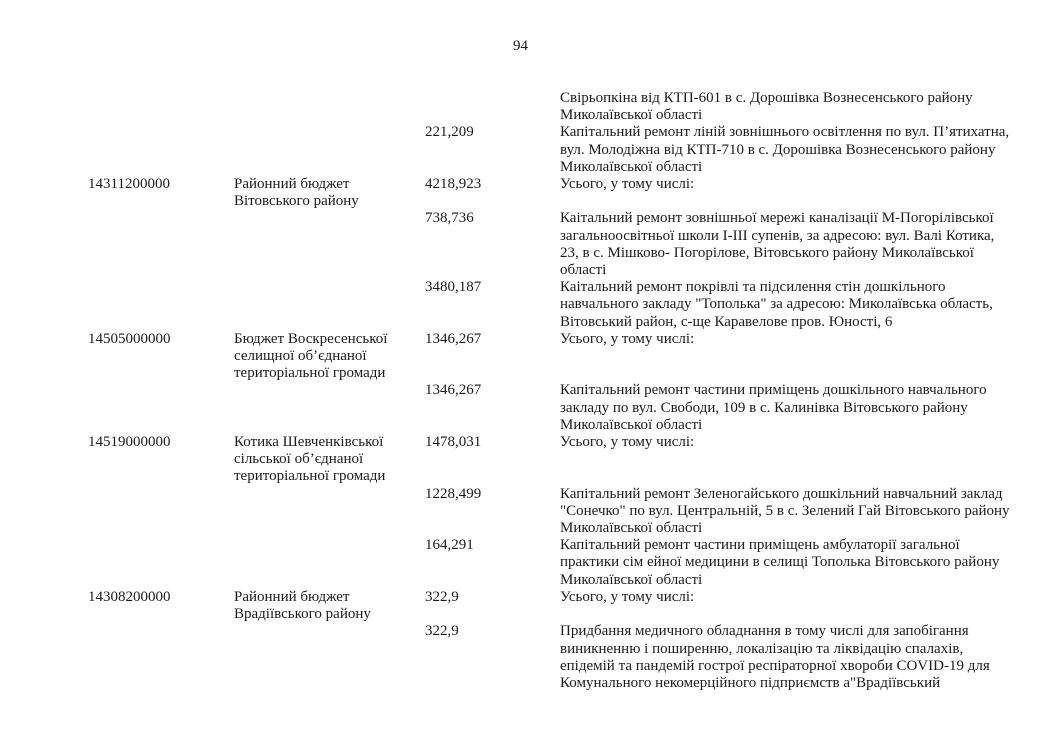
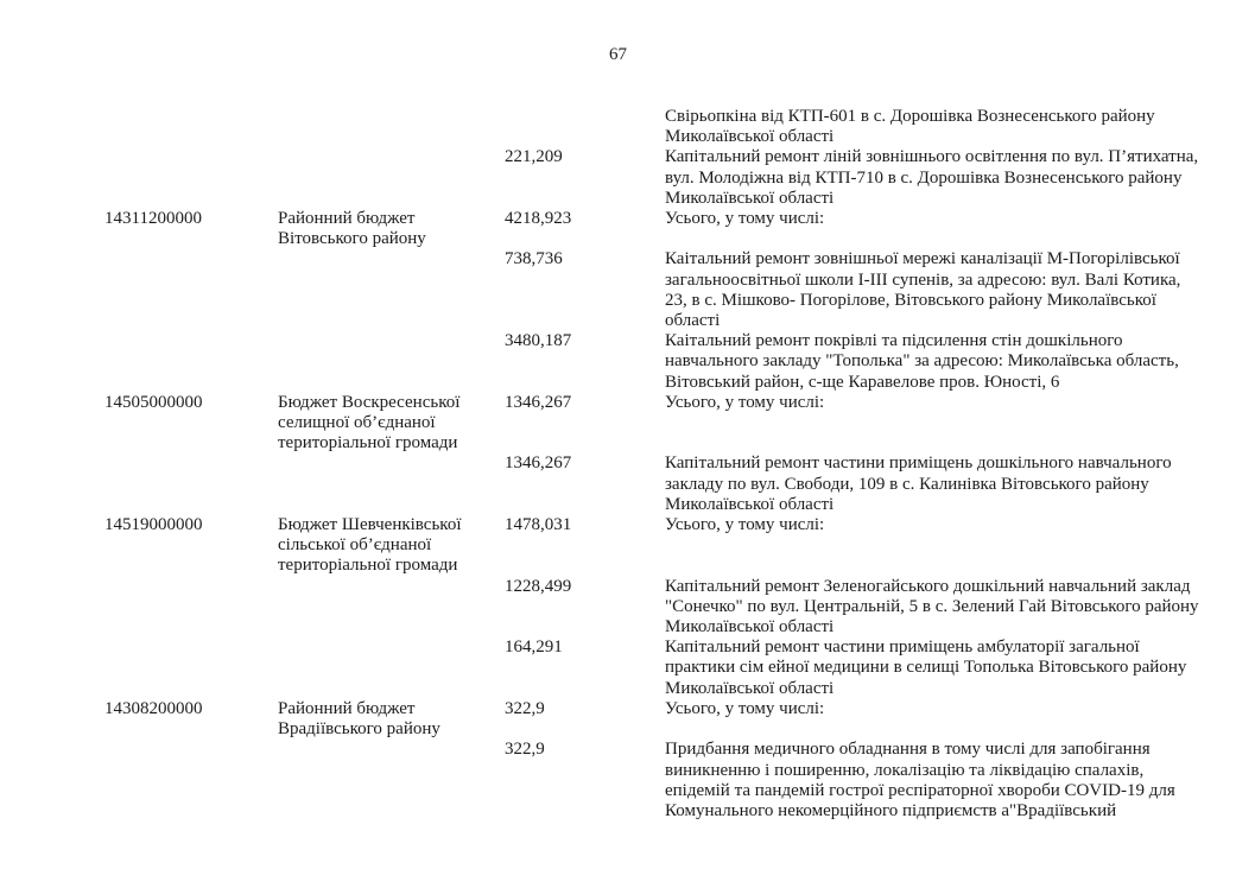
- 94
+ 67
  Свірьопкіна від КТП-601 в с. Дорошівка Вознесенського району Миколаївської області
  221,209
  Капітальний ремонт ліній зовнішнього освітлення по вул. П’ятихатна, вул. Молодіжна від КТП-710 в с. Дорошівка Вознесенського району Миколаївської області
  14311200000
  Районний бюджет Вітовського району
  4218,923
  Усього, у тому числі:
  738,736
  Каітальний ремонт зовнішньої мережі каналізації М-Погорілівської загальноосвітньої школи І-ІІІ супенів, за адресою: вул. Валі Котика, 23, в с. Мішково- Погорілове, Вітовського району Миколаївської області
  3480,187
  Каітальний ремонт покрівлі та підсилення стін дошкільного навчального закладу "Тополька" за адресою: Миколаївська область, Вітовський район, с-ще Каравелове пров. Юності, 6
  14505000000
  Бюджет Воскресенської селищної об’єднаної територіальної громади
  1346,267
  Усього, у тому числі:
  1346,267
  Капітальний ремонт частини приміщень дошкільного навчального закладу по вул. Свободи, 109 в с. Калинівка Вітовського району Миколаївської області
  14519000000
- Котика Шевченківської сільської об’єднаної територіальної громади
+ Бюджет Шевченківської сільської об’єднаної територіальної громади
  1478,031
  Усього, у тому числі:
  1228,499
  Капітальний ремонт Зеленогайського дошкільний навчальний заклад "Сонечко" по вул. Центральній, 5 в с. Зелений Гай Вітовського району Миколаївської області
  164,291
  Капітальний ремонт частини приміщень амбулаторії загальної практики сім ейної медицини в селищі Тополька Вітовського району Миколаївської області
  14308200000
  Районний бюджет Врадіївського району
  322,9
  Усього, у тому числі:
  322,9
  Придбання медичного обладнання в тому числі для запобігання виникненню і поширенню, локалізацію та ліквідацію спалахів, епідемій та пандемій гострої респіраторної хвороби COVID-19 для Комунального некомерційного підприємств а"Врадіївський
